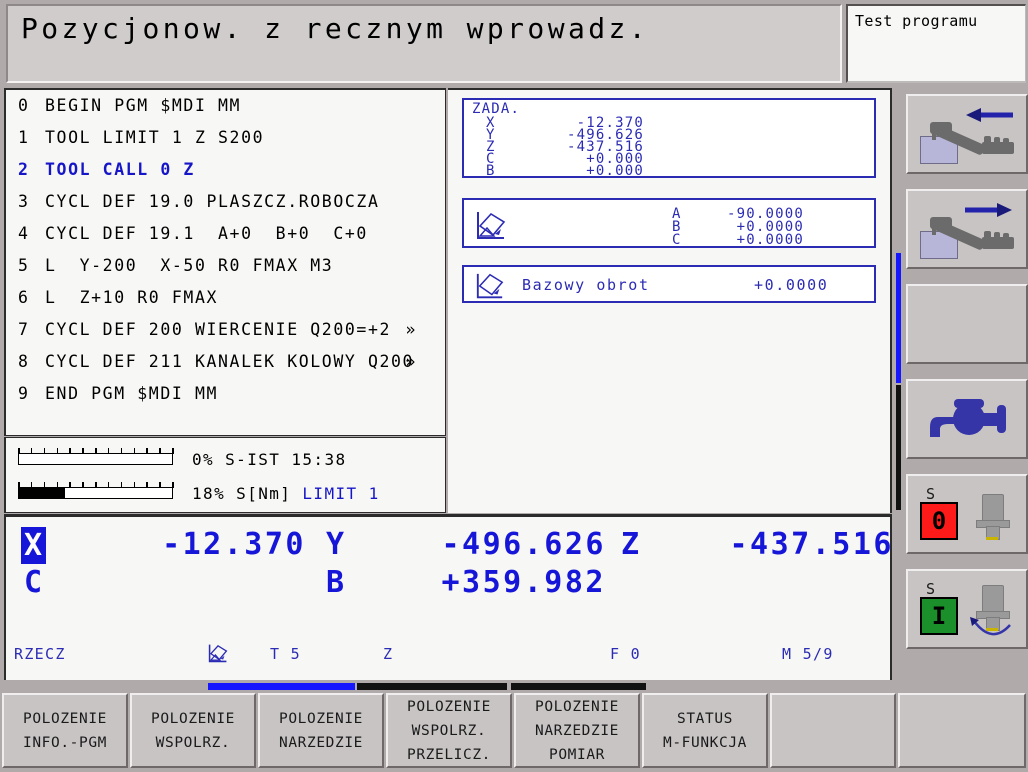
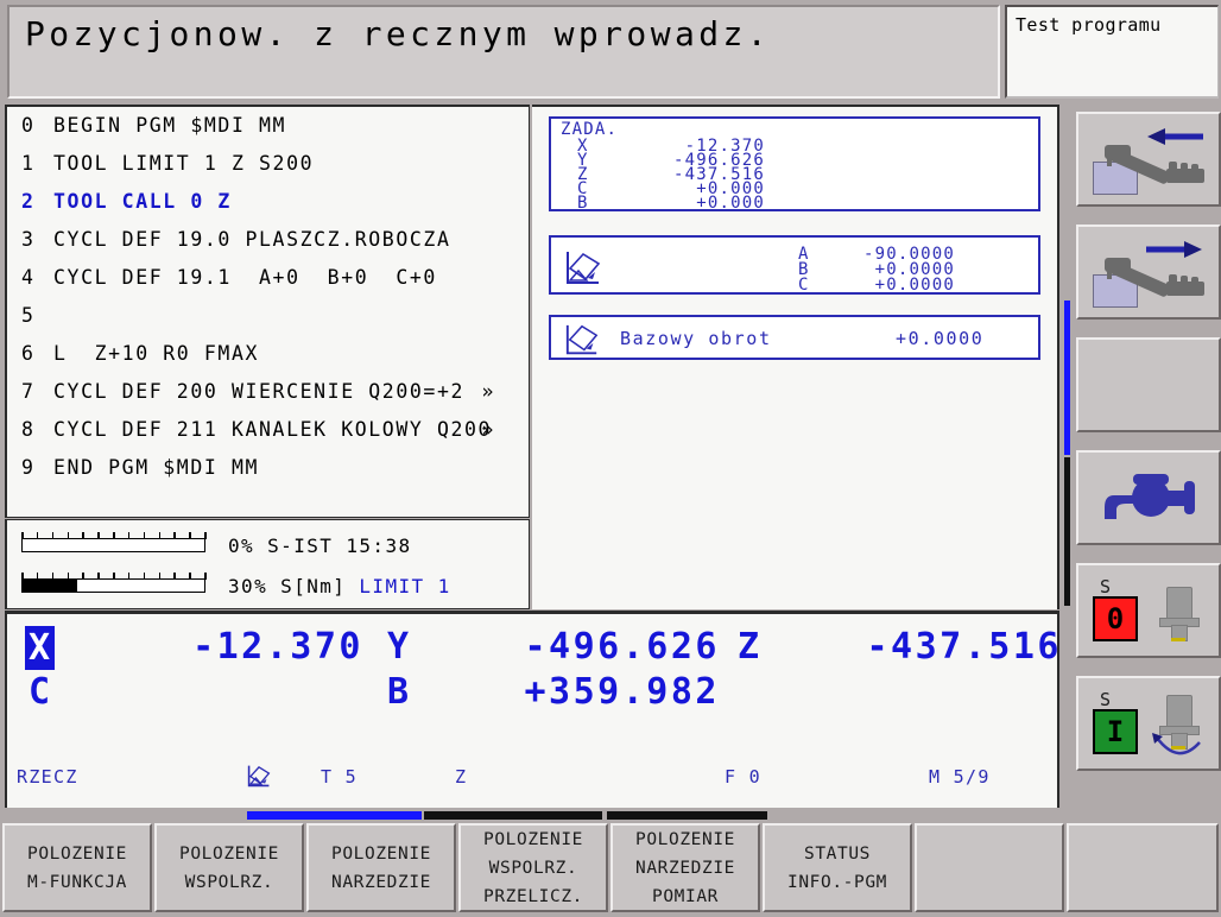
  Pozycjonow. z recznym wprowadz.
  Test programu
  0
  BEGIN PGM $MDI MM
  1
  TOOL LIMIT 1 Z S200
  2
  TOOL CALL 0 Z
  3
  CYCL DEF 19.0 PLASZCZ.ROBOCZA
  4
  CYCL DEF 19.1 A+0 B+0 C+0
  5
- L Y-200 X-50 R0 FMAX M3
  6
  L Z+10 R0 FMAX
  7
  CYCL DEF 200 WIERCENIE Q200=+2
  »
  8
  CYCL DEF 211 KANALEK KOLOWY Q200
  »
  9
  END PGM $MDI MM
  0% S-IST 15:38
- 18% S[Nm] LIMIT 1
+ 30% S[Nm] LIMIT 1
  ZADA.
  X
  -12.370
  Y
  -496.626
  Z
  -437.516
  C
  +0.000
  B
  +0.000
  A
  -90.0000
  B
  +0.0000
  C
  +0.0000
  Bazowy obrot
  +0.0000
  X
  -12.370
  Y
  -496.626
  Z
  -437.516
  C
  B
  +359.982
  RZECZ
  T 5
  Z
  F 0
  M 5/9
  S
  0
  S
  I
  POLOZENIE
- INFO.-PGM
+ M-FUNKCJA
  POLOZENIE
  WSPOLRZ.
  POLOZENIE
  NARZEDZIE
  POLOZENIE
  WSPOLRZ.
  PRZELICZ.
  POLOZENIE
  NARZEDZIE
  POMIAR
  STATUS
- M-FUNKCJA
+ INFO.-PGM
